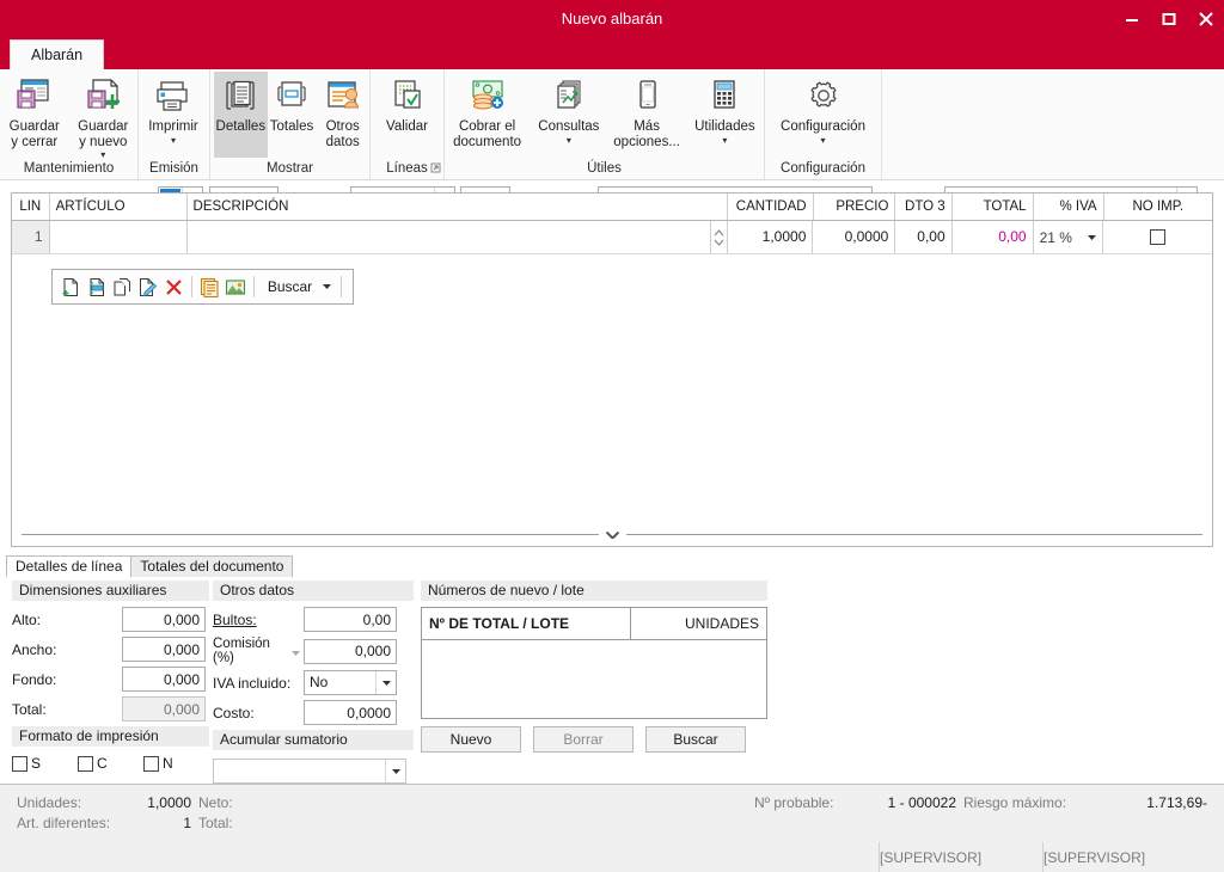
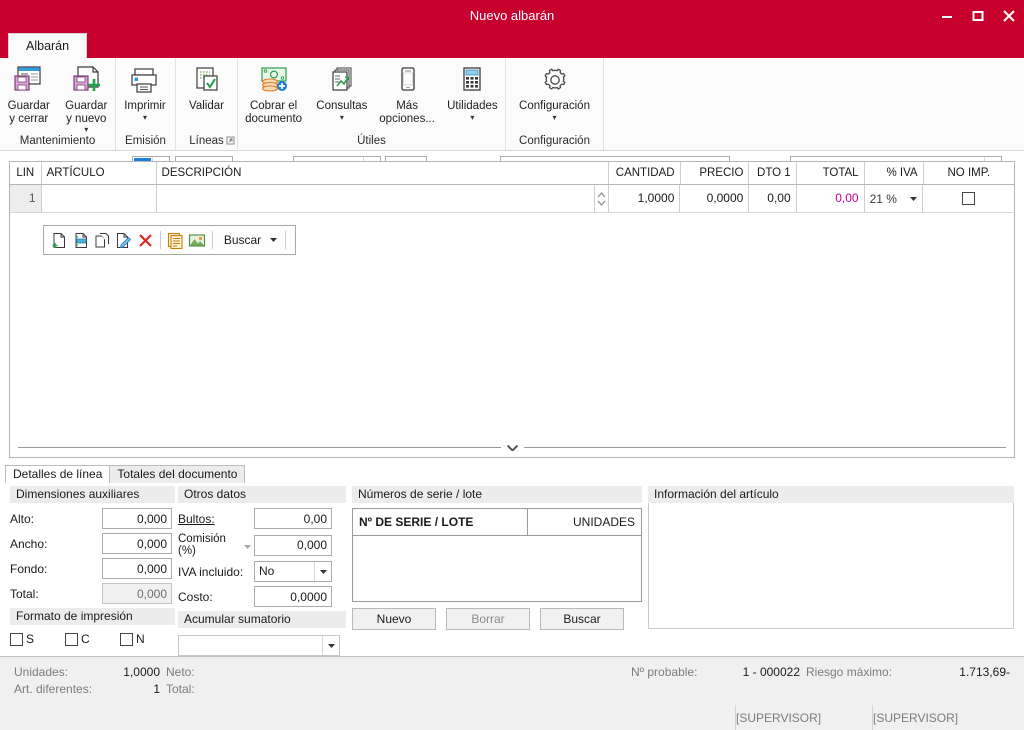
  Nuevo albarán
  Albarán
  Guardar
  y cerrar
  Guardar
  y nuevo
  ▾
  Mantenimiento
  Imprimir
  ▾
  Emisión
- Detalles
- Totales
- Otros
- datos
- Mostrar
  Validar
  Líneas
  Cobrar el
  documento
  Consultas
  ▾
  Más
  opciones...
  Utilidades
  ▾
  Útiles
  Configuración
  ▾
  Configuración
  LIN
  ARTÍCULO
  DESCRIPCIÓN
  CANTIDAD
  PRECIO
- DTO 3
+ DTO 1
  TOTAL
  % IVA
  NO IMP.
  1
  1,0000
  0,0000
  0,00
  0,00
  21 %
  Buscar
  Detalles de línea
  Totales del documento
  Dimensiones auxiliares
  Alto:
  0,000
  Ancho:
  0,000
  Fondo:
  0,000
  Total:
  0,000
  Formato de impresión
  S
  C
  N
  Otros datos
  Bultos:
  0,00
  Comisión (%)
  0,000
  IVA incluido:
  No
  Costo:
  0,0000
  Acumular sumatorio
- Números de nuevo / lote
+ Números de serie / lote
- Nº DE TOTAL / LOTE
+ Nº DE SERIE / LOTE
  UNIDADES
  Nuevo
  Borrar
  Buscar
+ Información del artículo
  Unidades:
  1,0000
  Neto:
  Art. diferentes:
  1
  Total:
  Nº probable:
  1 - 000022
  Riesgo máximo:
  1.713,69-
  [SUPERVISOR]
  [SUPERVISOR]
